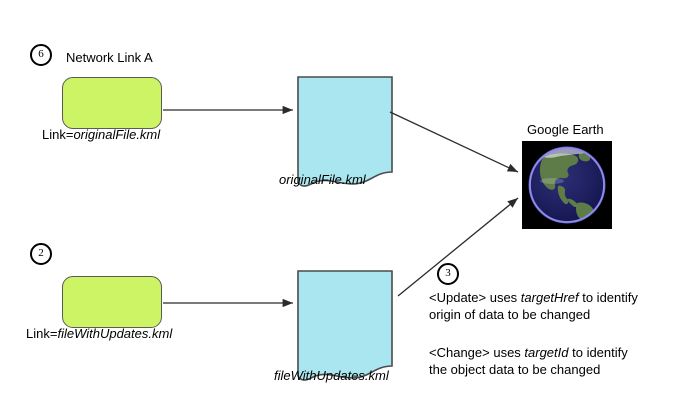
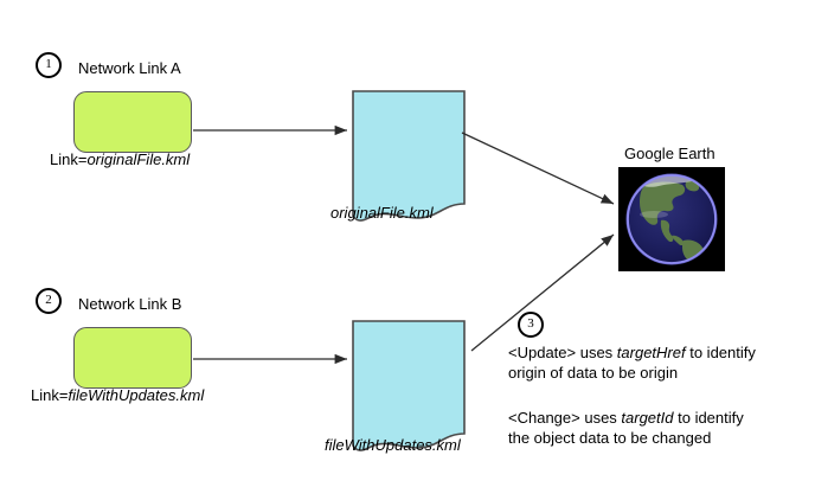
- 6
+ 1
  Network Link A
  Link=originalFile.kml
  originalFile.kml
  2
+ Network Link B
  Link=fileWithUpdates.kml
  fileWithUpdates.kml
  Google Earth
  3
  <Update> uses targetHref to identify
- origin of data to be changed
+ origin of data to be origin
  <Change> uses targetId to identify
  the object data to be changed
